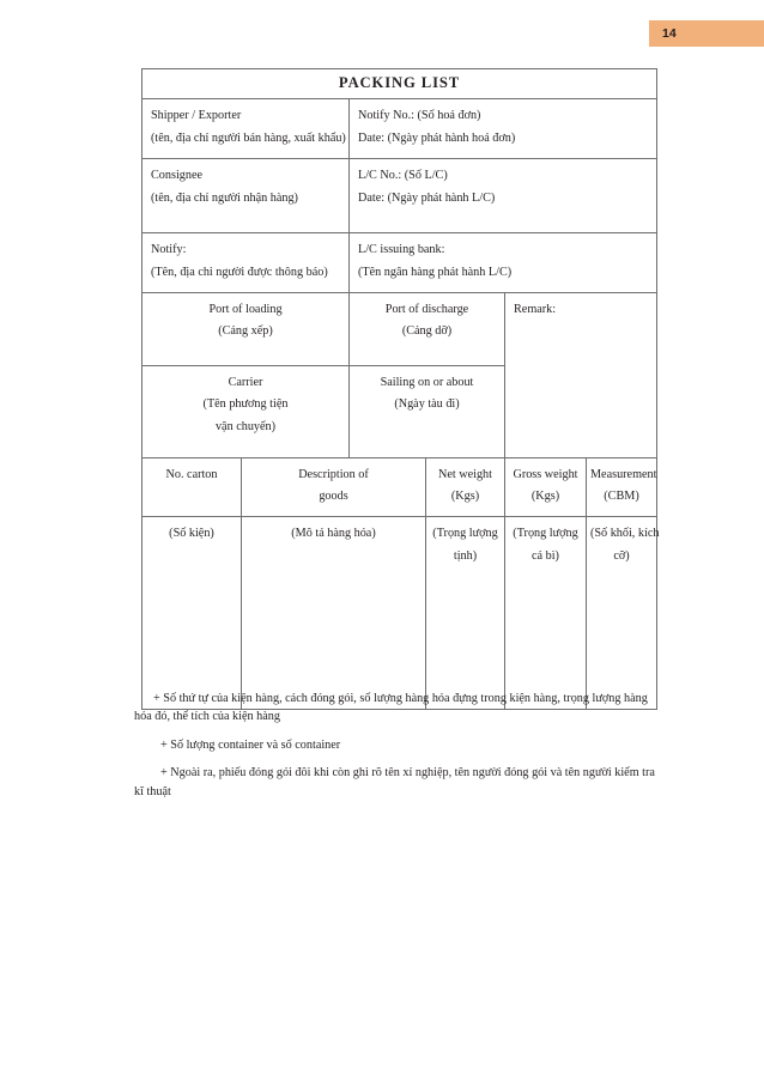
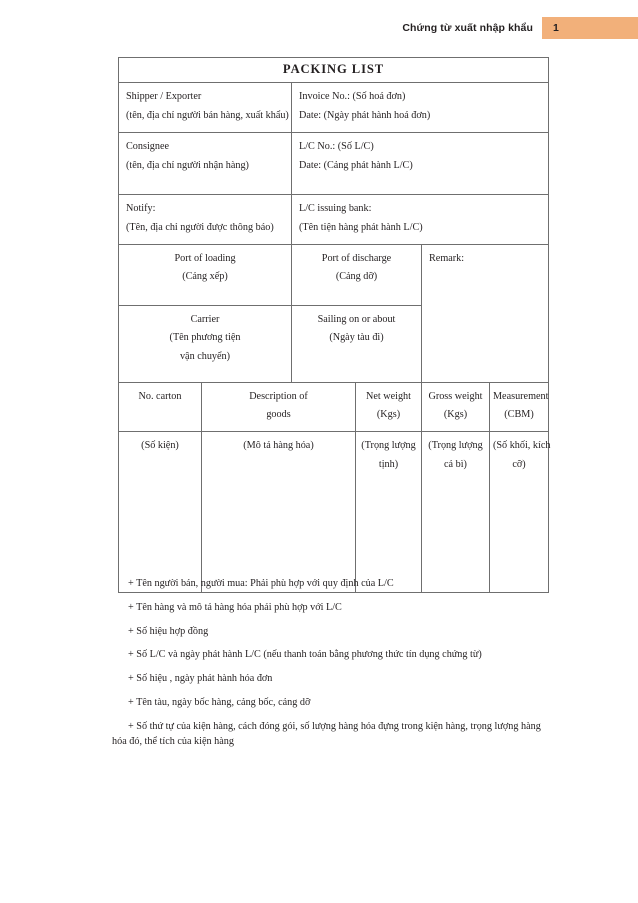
+ Chứng từ xuất nhập khẩu
- 14
+ 1
  PACKING LIST
- Shipper / Exporter (tên, địa chỉ người bán hàng, xuất khẩu)	Notify No.: (Số hoá đơn) Date: (Ngày phát hành hoá đơn)
+ Shipper / Exporter (tên, địa chỉ người bán hàng, xuất khẩu)	Invoice No.: (Số hoá đơn) Date: (Ngày phát hành hoá đơn)
- Consignee (tên, địa chỉ người nhận hàng)	L/C No.: (Số L/C) Date: (Ngày phát hành L/C)
+ Consignee (tên, địa chỉ người nhận hàng)	L/C No.: (Số L/C) Date: (Cảng phát hành L/C)
- Notify: (Tên, địa chỉ người được thông báo)	L/C issuing bank: (Tên ngân hàng phát hành L/C)
+ Notify: (Tên, địa chỉ người được thông báo)	L/C issuing bank: (Tên tiện hàng phát hành L/C)
  Port of loading (Cảng xếp)	Port of discharge (Cảng dỡ)	Remark:
  Carrier (Tên phương tiện vận chuyển)	Sailing on or about (Ngày tàu đi)
  No. carton	Description of goods	Net weight (Kgs)	Gross weight (Kgs)	Measurement (CBM)
  (Số kiện)	(Mô tả hàng hóa)	(Trọng lượng tịnh)	(Trọng lượng cả bì)	(Số khối, kích cỡ)
+ + Tên người bán, người mua: Phải phù hợp với quy định của L/C
+ + Tên hàng và mô tả hàng hóa phải phù hợp với L/C
+ + Số hiệu hợp đồng
+ + Số L/C và ngày phát hành L/C (nếu thanh toán bằng phương thức tín dụng chứng từ)
+ + Số hiệu , ngày phát hành hóa đơn
+ + Tên tàu, ngày bốc hàng, cảng bốc, cảng dỡ
  + Số thứ tự của kiện hàng, cách đóng gói, số lượng hàng hóa đựng trong kiện hàng, trọng lượng hàng hóa đó, thể tích của kiện hàng
- + Số lượng container và số container
- + Ngoài ra, phiếu đóng gói đôi khi còn ghi rõ tên xí nghiệp, tên người đóng gói và tên người kiểm tra kĩ thuật
